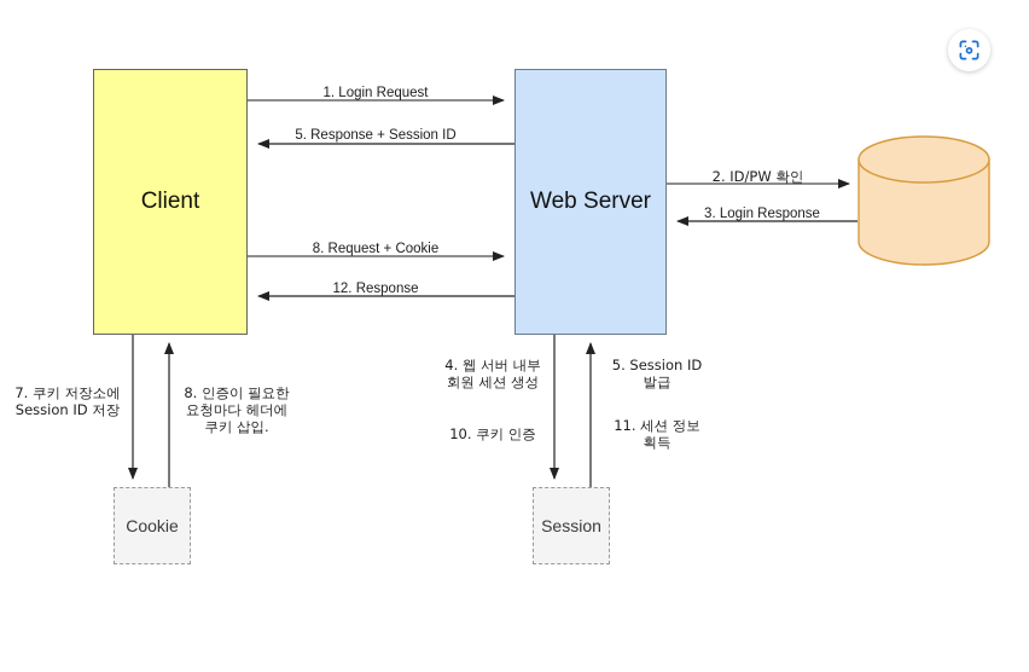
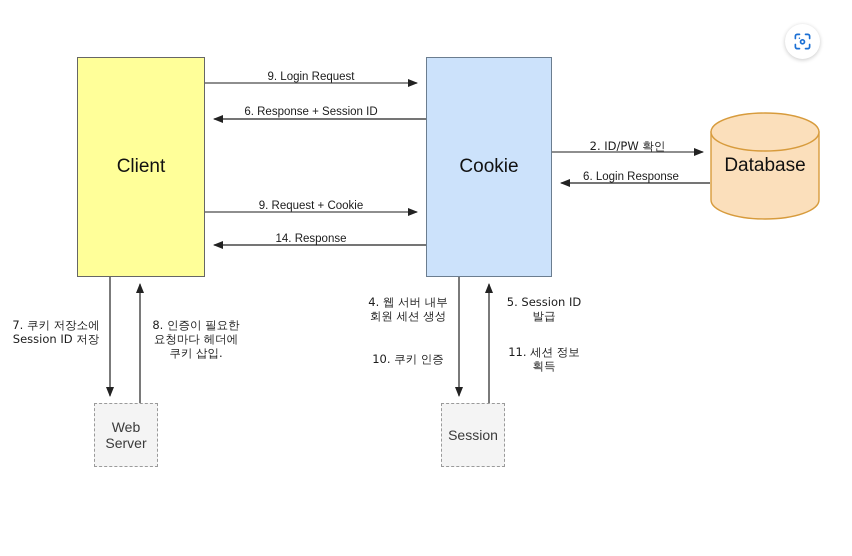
  Client
- Web Server
+ Cookie
+ Database
- Cookie
+ Web Server
  Session
- 1. Login Request
+ 9. Login Request
- 5. Response + Session ID
+ 6. Response + Session ID
- 8. Request + Cookie
+ 9. Request + Cookie
- 12. Response
+ 14. Response
  2. ID/PW 확인
- 3. Login Response
+ 6. Login Response
  7. 쿠키 저장소에
  Session ID 저장
  8. 인증이 필요한
  요청마다 헤더에
  쿠키 삽입.
  4. 웹 서버 내부
  회원 세션 생성
  5. Session ID
  발급
  10. 쿠키 인증
  11. 세션 정보
  획득
